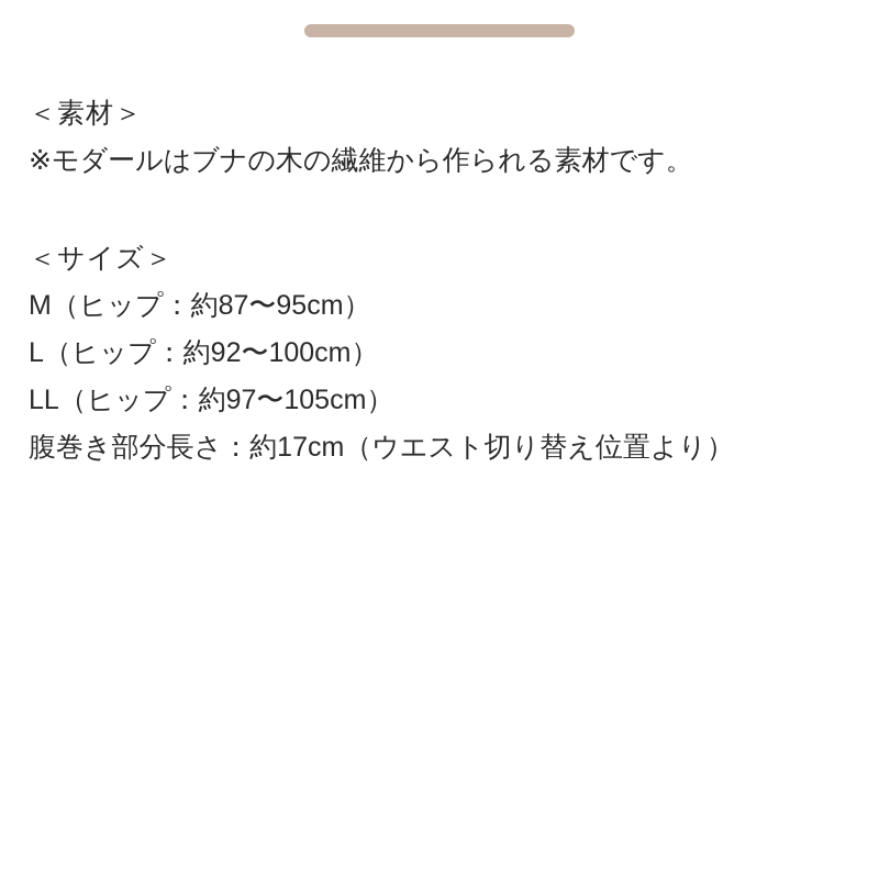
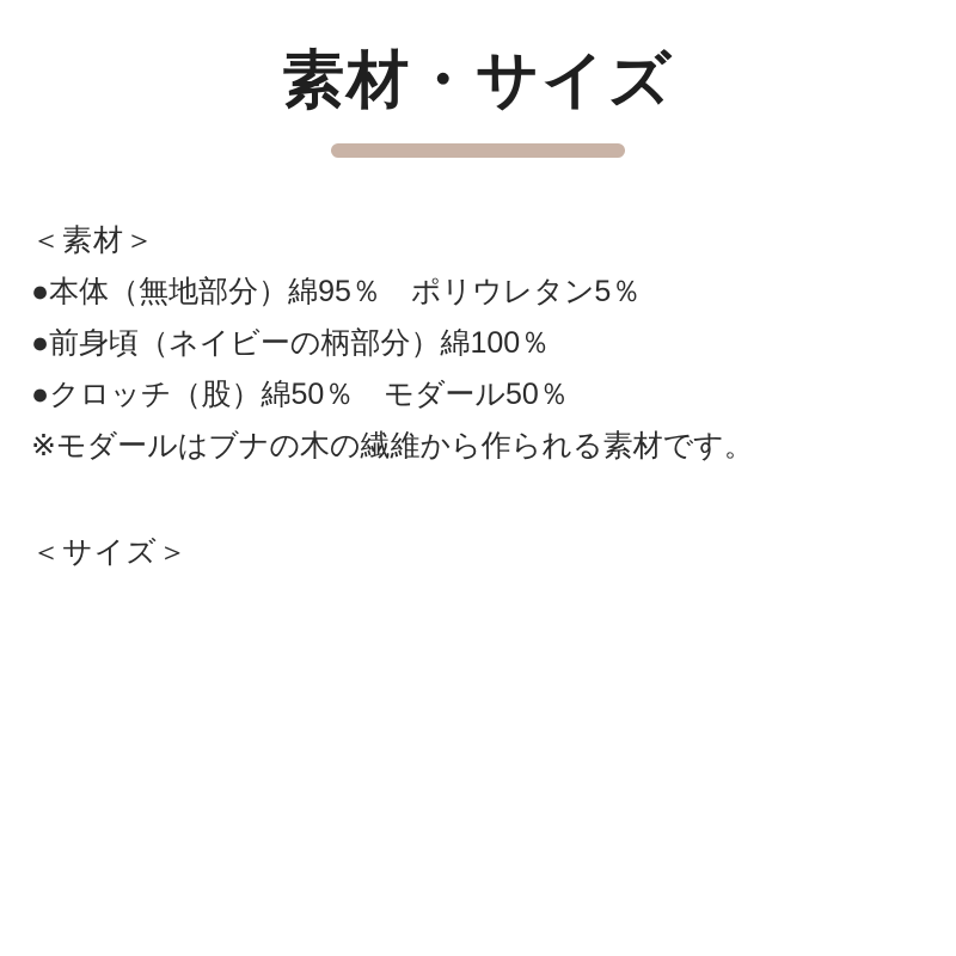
+ 素材・サイズ
  ＜素材＞
+ ●本体（無地部分）綿95％ ポリウレタン5％
+ ●前身頃（ネイビーの柄部分）綿100％
+ ●クロッチ（股）綿50％ モダール50％
  ※モダールはブナの木の繊維から作られる素材です。
  ＜サイズ＞
- M（ヒップ：約87〜95cm）
- L（ヒップ：約92〜100cm）
- LL（ヒップ：約97〜105cm）
- 腹巻き部分長さ：約17cm（ウエスト切り替え位置より）
